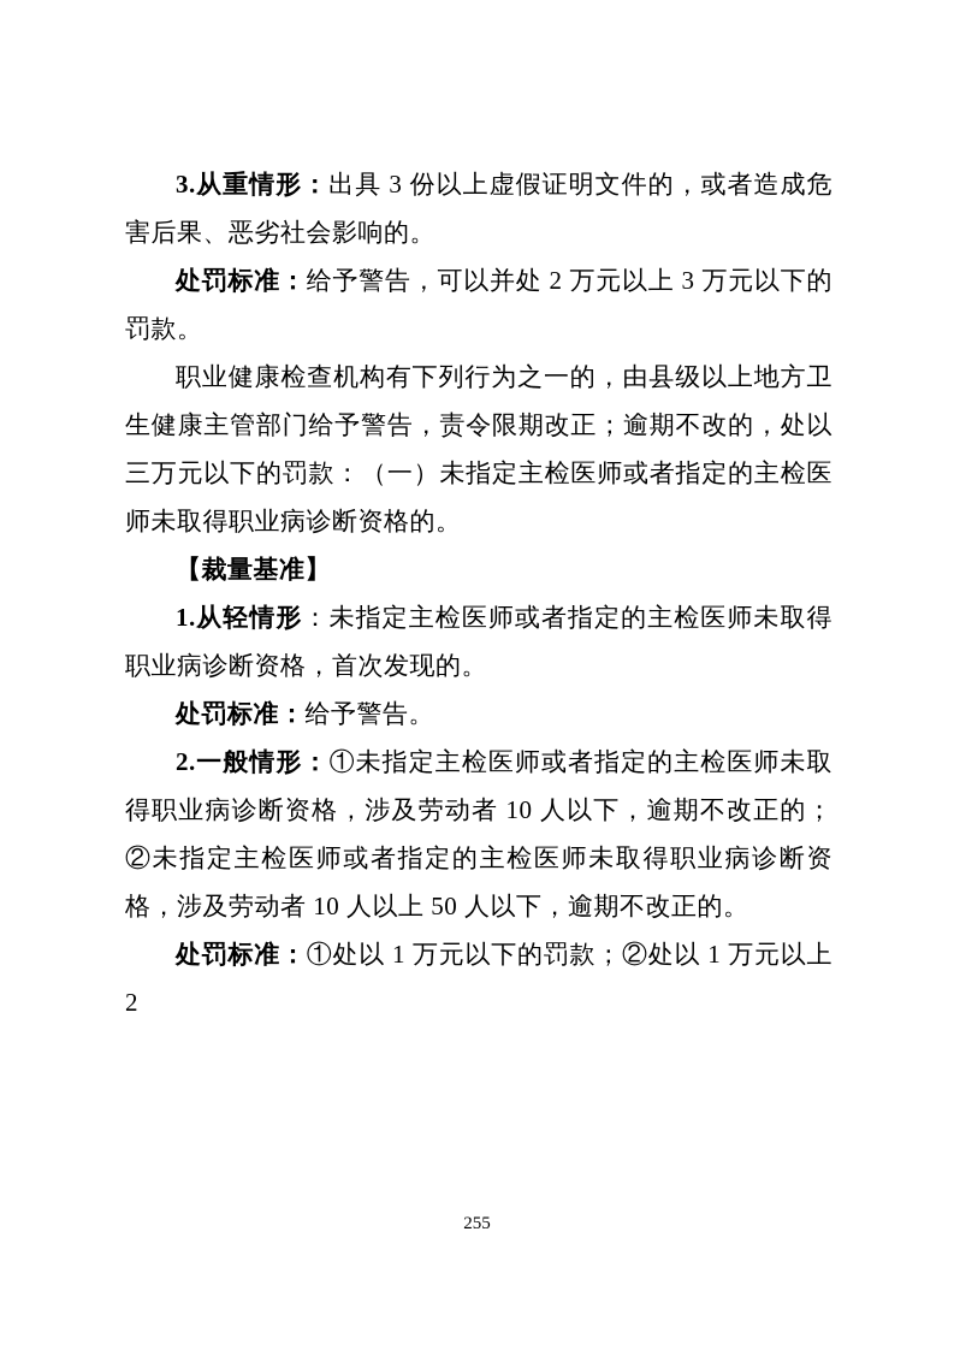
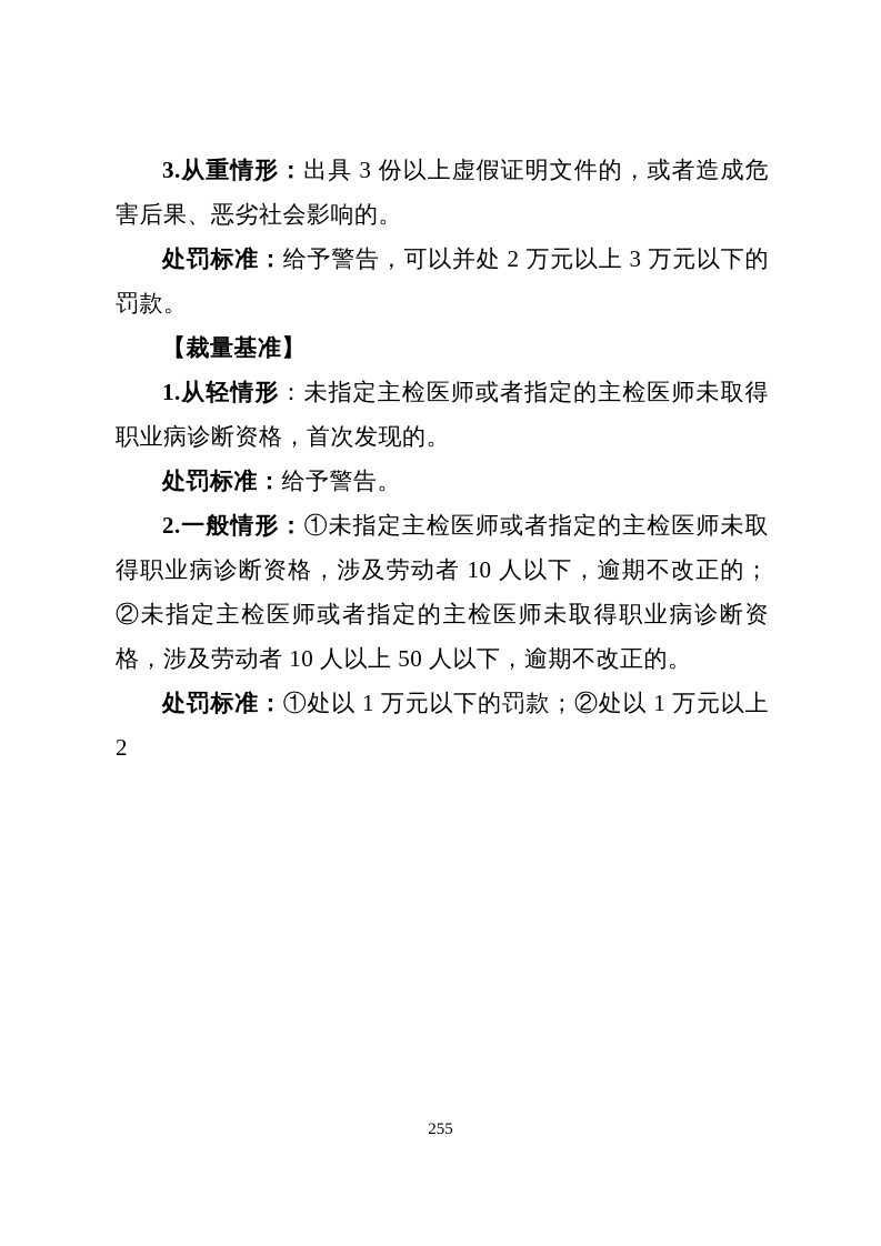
  3.从重情形：出具 3 份以上虚假证明文件的，或者造成危害后果、恶劣社会影响的。
  处罚标准：给予警告，可以并处 2 万元以上 3 万元以下的罚款。
- 职业健康检查机构有下列行为之一的，由县级以上地方卫生健康主管部门给予警告，责令限期改正；逾期不改的，处以三万元以下的罚款：（一）未指定主检医师或者指定的主检医师未取得职业病诊断资格的。
  【裁量基准】
  1.从轻情形：未指定主检医师或者指定的主检医师未取得职业病诊断资格，首次发现的。
  处罚标准：给予警告。
  2.一般情形：①未指定主检医师或者指定的主检医师未取得职业病诊断资格，涉及劳动者 10 人以下，逾期不改正的；②未指定主检医师或者指定的主检医师未取得职业病诊断资格，涉及劳动者 10 人以上 50 人以下，逾期不改正的。
  处罚标准：①处以 1 万元以下的罚款；②处以 1 万元以上 2
  255
